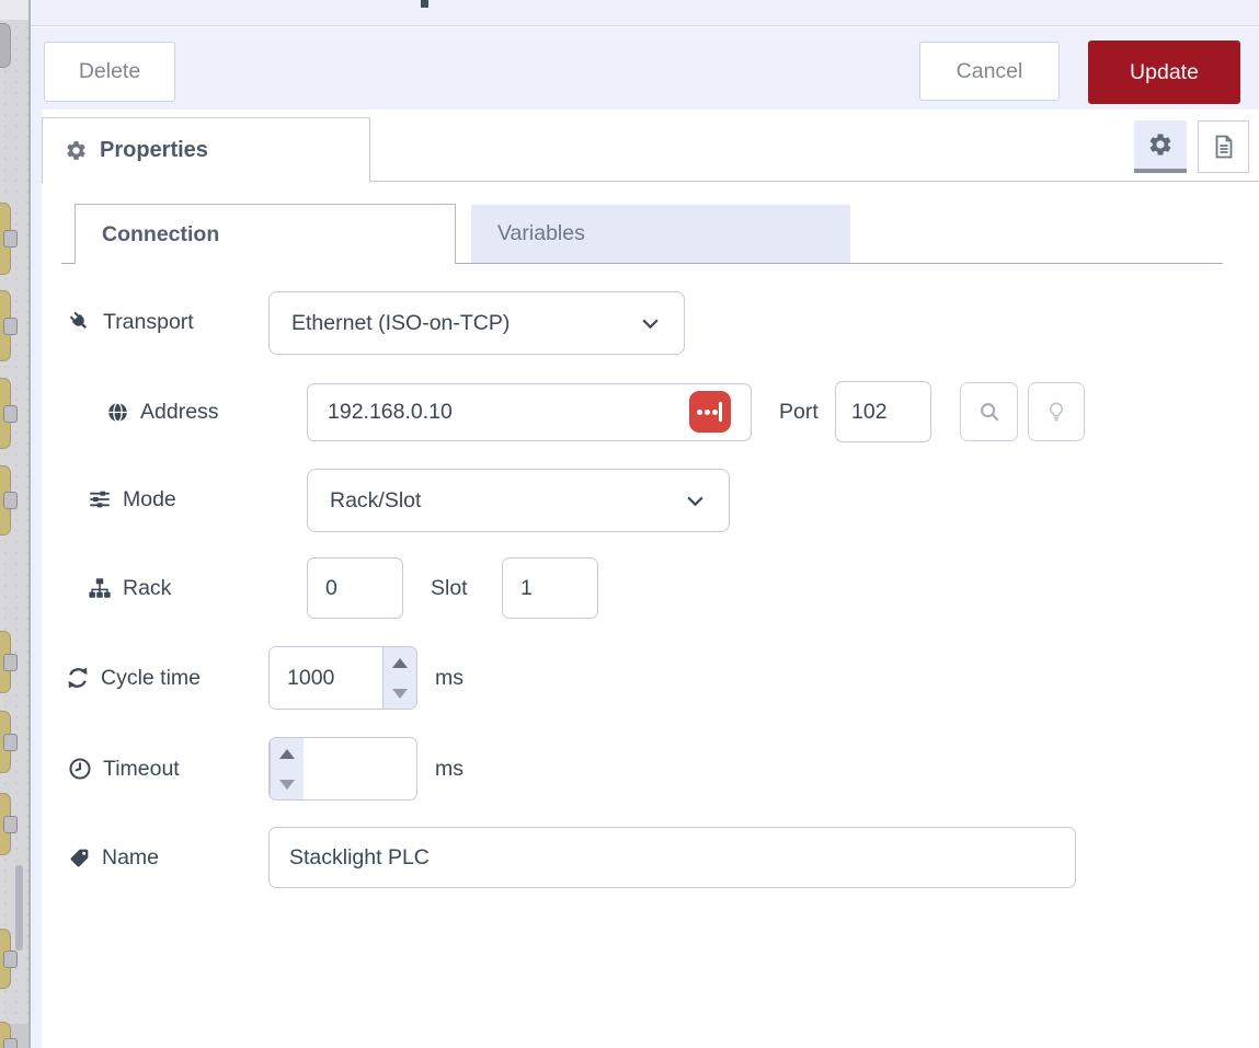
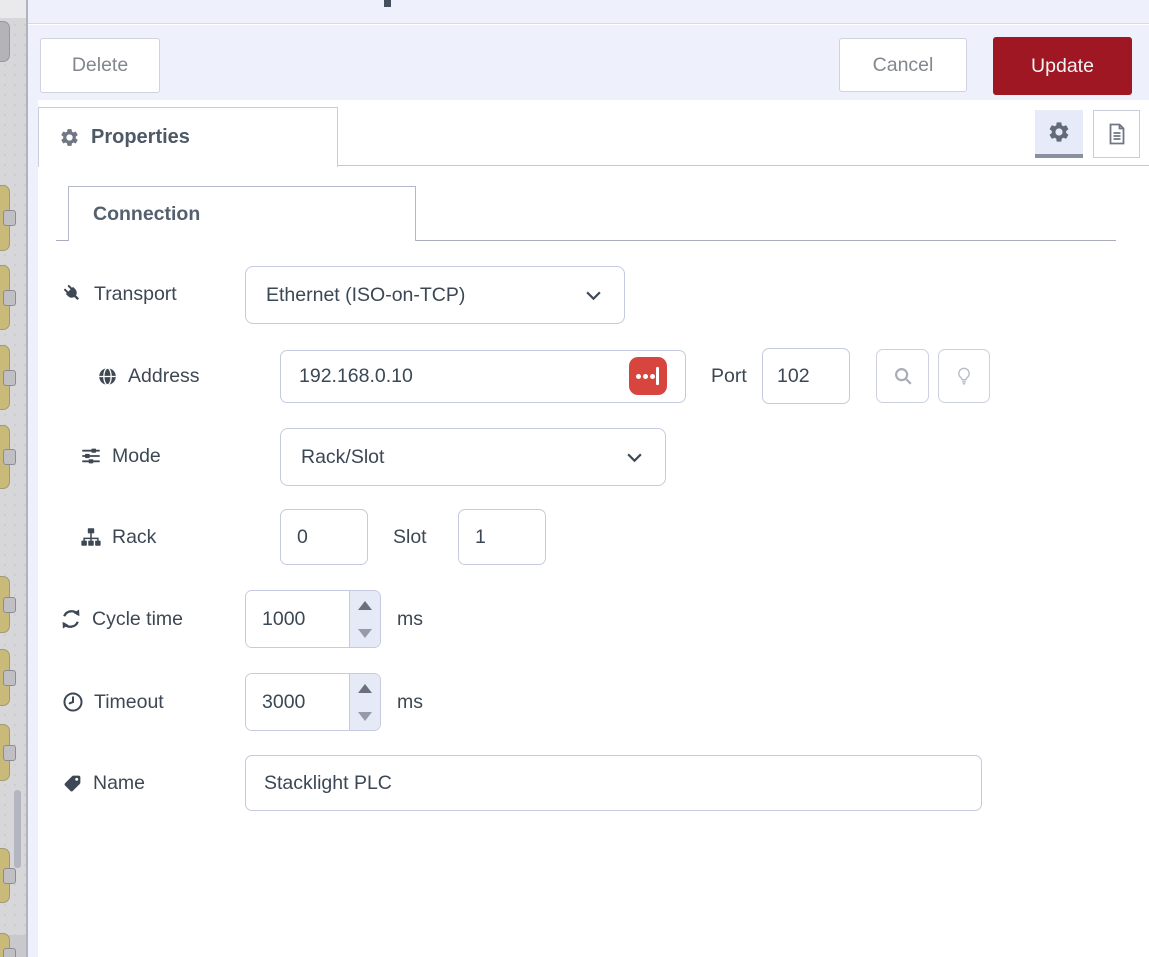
  Delete
  Cancel
  Update
  Properties
  Connection
- Variables
  Transport
  Ethernet (ISO-on-TCP)
  Address
  192.168.0.10
  Port
  102
  Mode
  Rack/Slot
  Rack
  0
  Slot
  1
  Cycle time
  1000
  ms
  Timeout
+ 3000
  ms
  Name
  Stacklight PLC
